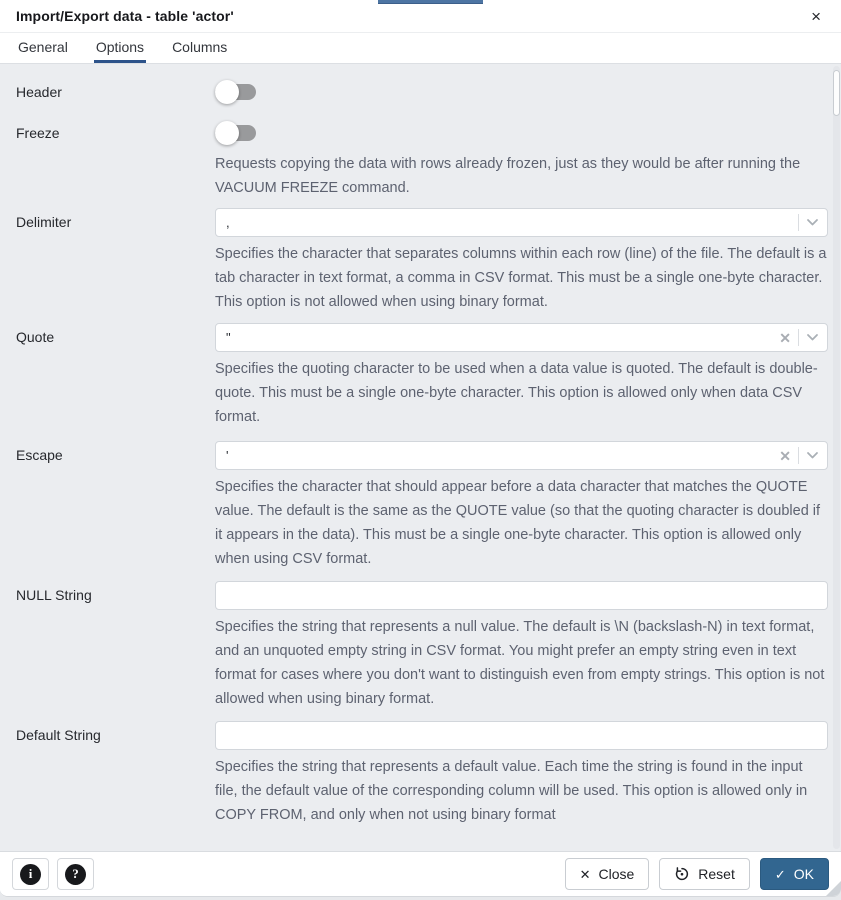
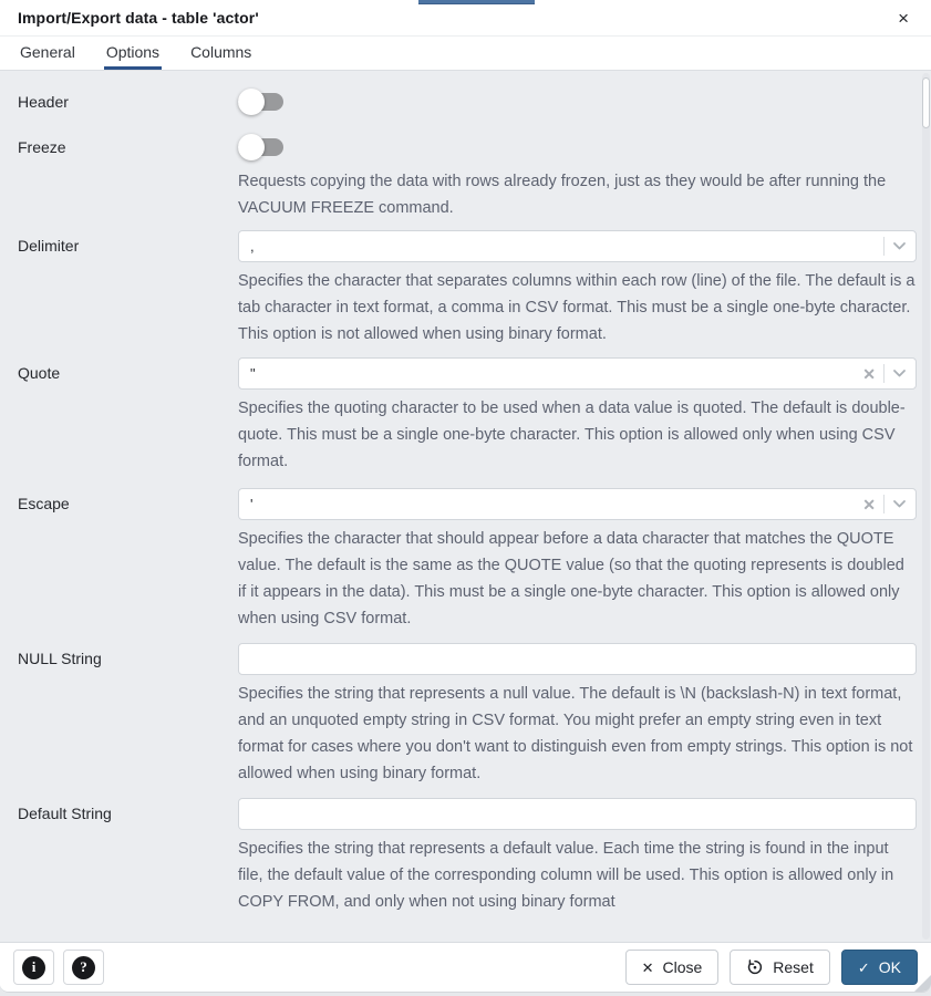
  Import/Export data - table 'actor'
  ×
  General
  Options
  Columns
  Header
  Freeze
  Requests copying the data with rows already frozen, just as they would be after running the VACUUM FREEZE command.
  Delimiter
  ,
  Specifies the character that separates columns within each row (line) of the file. The default is a tab character in text format, a comma in CSV format. This must be a single one-byte character. This option is not allowed when using binary format.
  Quote
  "
  ✕
- Specifies the quoting character to be used when a data value is quoted. The default is double-quote. This must be a single one-byte character. This option is allowed only when data CSV format.
+ Specifies the quoting character to be used when a data value is quoted. The default is double-quote. This must be a single one-byte character. This option is allowed only when using CSV format.
  Escape
  '
  ✕
- Specifies the character that should appear before a data character that matches the QUOTE value. The default is the same as the QUOTE value (so that the quoting character is doubled if it appears in the data). This must be a single one-byte character. This option is allowed only when using CSV format.
+ Specifies the character that should appear before a data character that matches the QUOTE value. The default is the same as the QUOTE value (so that the quoting represents is doubled if it appears in the data). This must be a single one-byte character. This option is allowed only when using CSV format.
  NULL String
  Specifies the string that represents a null value. The default is \N (backslash-N) in text format, and an unquoted empty string in CSV format. You might prefer an empty string even in text format for cases where you don't want to distinguish even from empty strings. This option is not allowed when using binary format.
  Default String
  Specifies the string that represents a default value. Each time the string is found in the input file, the default value of the corresponding column will be used. This option is allowed only in COPY FROM, and only when not using binary format
  i
  ?
  ✕
  Close
  Reset
  ✓
  OK
